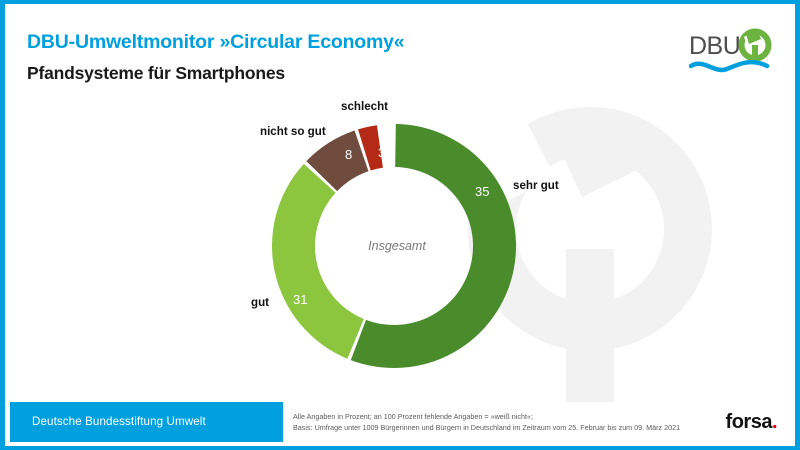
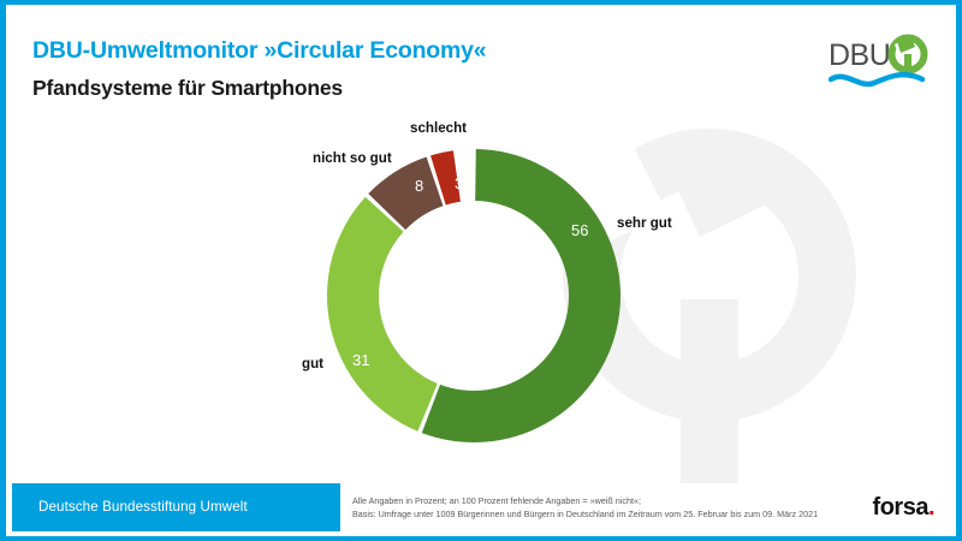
  DBU-Umweltmonitor »Circular Economy«
  Pfandsysteme für Smartphones
  DBU
- Insgesamt
  schlecht
  nicht so gut
  sehr gut
  gut
  3
  8
- 35
+ 56
  31
  Deutsche Bundesstiftung Umwelt
  Alle Angaben in Prozent; an 100 Prozent fehlende Angaben = »weiß nicht«;
  Basis: Umfrage unter 1009 Bürgerinnen und Bürgern in Deutschland im Zeitraum vom 25. Februar bis zum 09. März 2021
  forsa.
